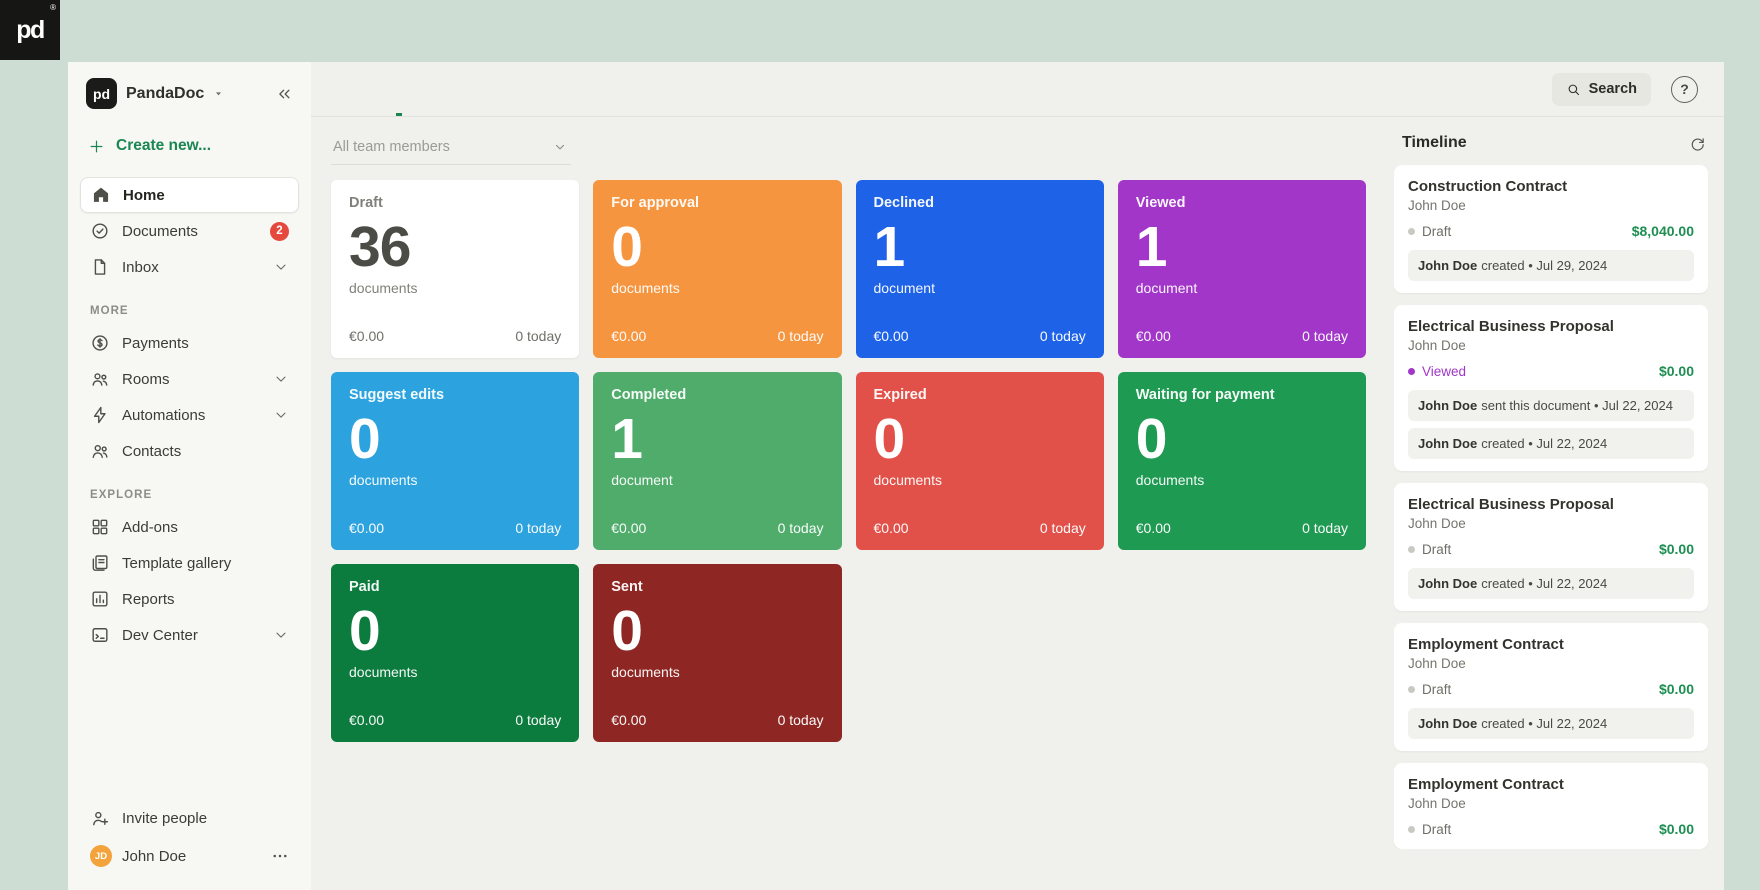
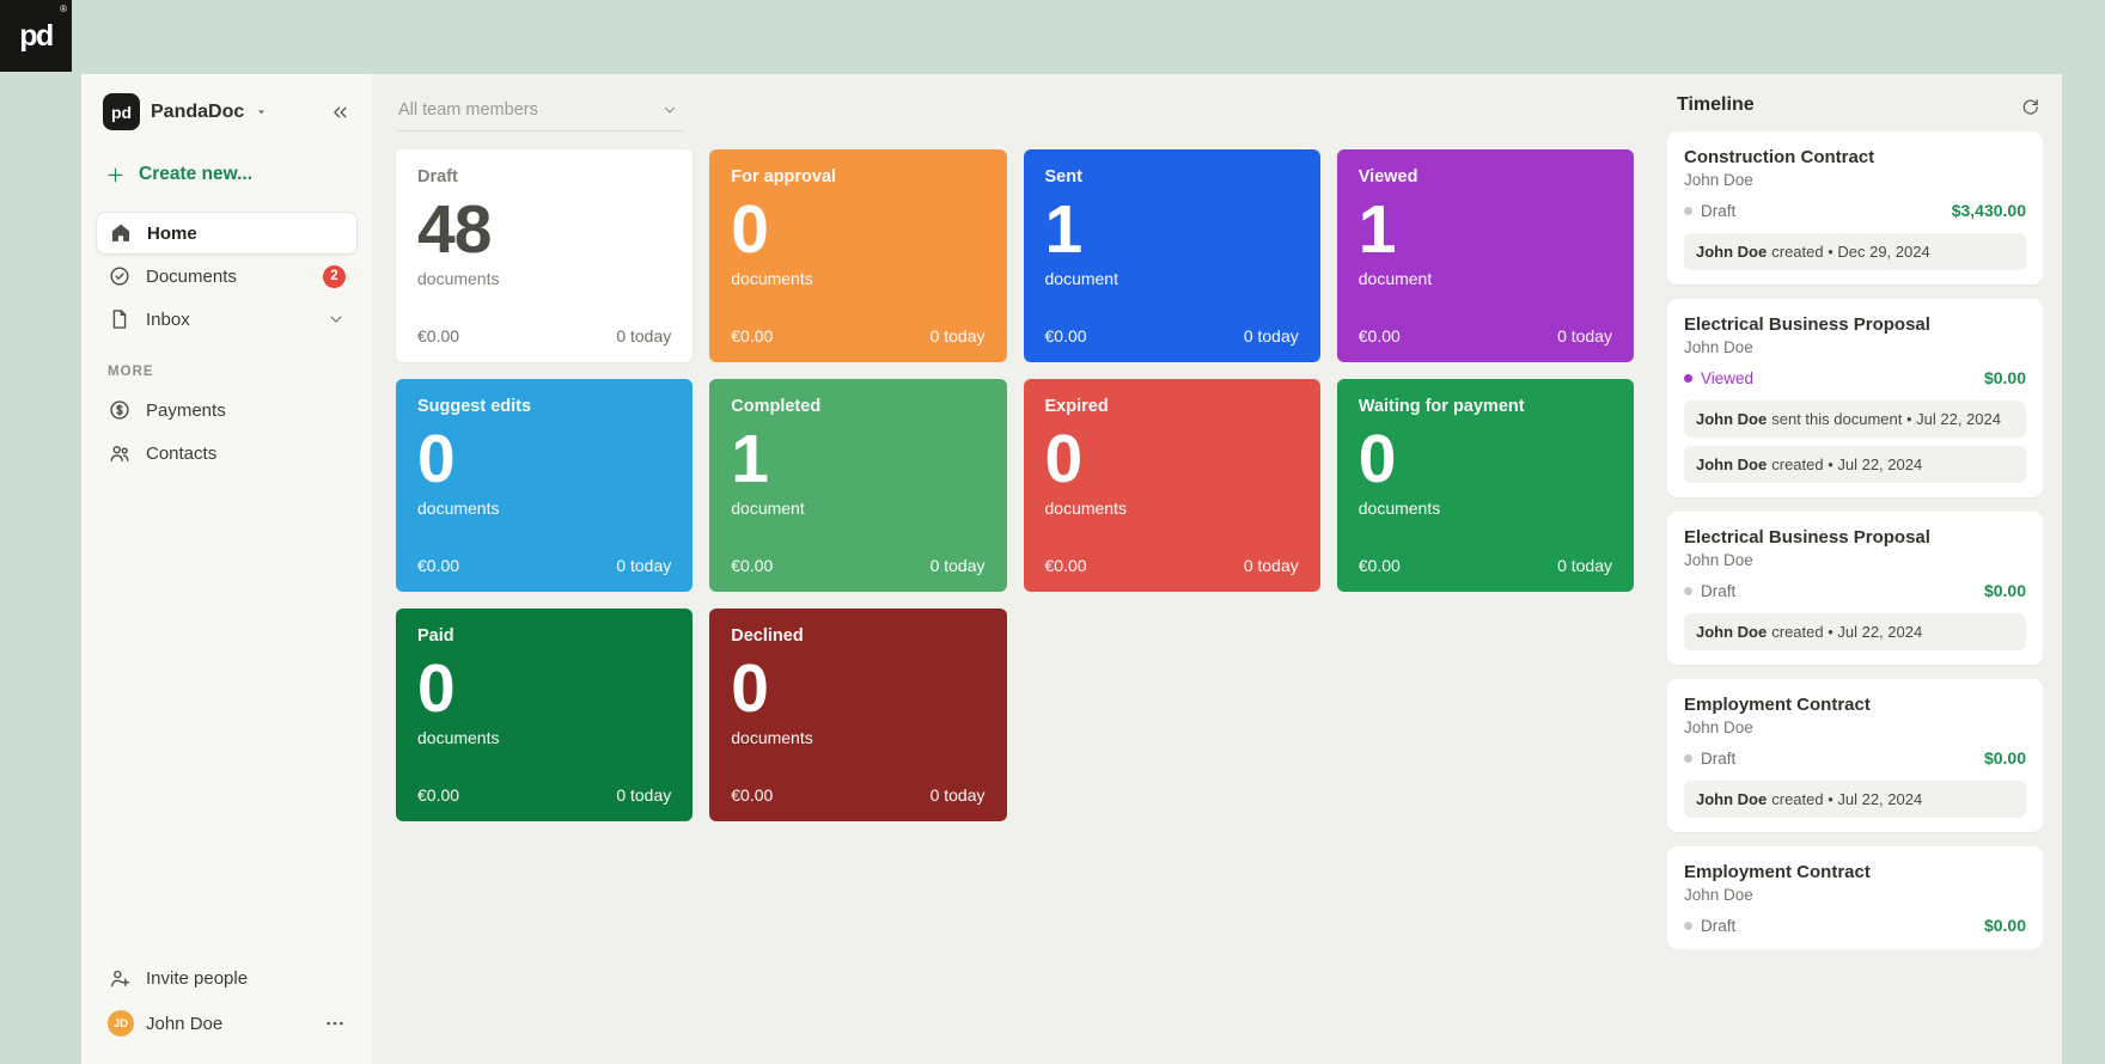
  pd
  ®
  pd
  PandaDoc
  Create new...
  Home
  Documents
  2
  Inbox
  MORE
  Payments
- Rooms
- Automations
  Contacts
- EXPLORE
- Add-ons
- Template gallery
- Reports
- Dev Center
  Invite people
  JD
  John Doe
- Search
- ?
  All team members
  Draft
- 36
+ 48
  documents
  €0.00
  0 today
  For approval
  0
  documents
  €0.00
  0 today
- Declined
+ Sent
  1
  document
  €0.00
  0 today
  Viewed
  1
  document
  €0.00
  0 today
  Suggest edits
  0
  documents
  €0.00
  0 today
  Completed
  1
  document
  €0.00
  0 today
  Expired
  0
  documents
  €0.00
  0 today
  Waiting for payment
  0
  documents
  €0.00
  0 today
  Paid
  0
  documents
  €0.00
  0 today
- Sent
+ Declined
  0
  documents
  €0.00
  0 today
  Timeline
  Construction Contract
  John Doe
  Draft
- $8,040.00
+ $3,430.00
  John Doe
- created • Jul 29, 2024
+ created • Dec 29, 2024
  Electrical Business Proposal
  John Doe
  Viewed
  $0.00
  John Doe
  sent this document • Jul 22, 2024
  John Doe
  created • Jul 22, 2024
  Electrical Business Proposal
  John Doe
  Draft
  $0.00
  John Doe
  created • Jul 22, 2024
  Employment Contract
  John Doe
  Draft
  $0.00
  John Doe
  created • Jul 22, 2024
  Employment Contract
  John Doe
  Draft
  $0.00
